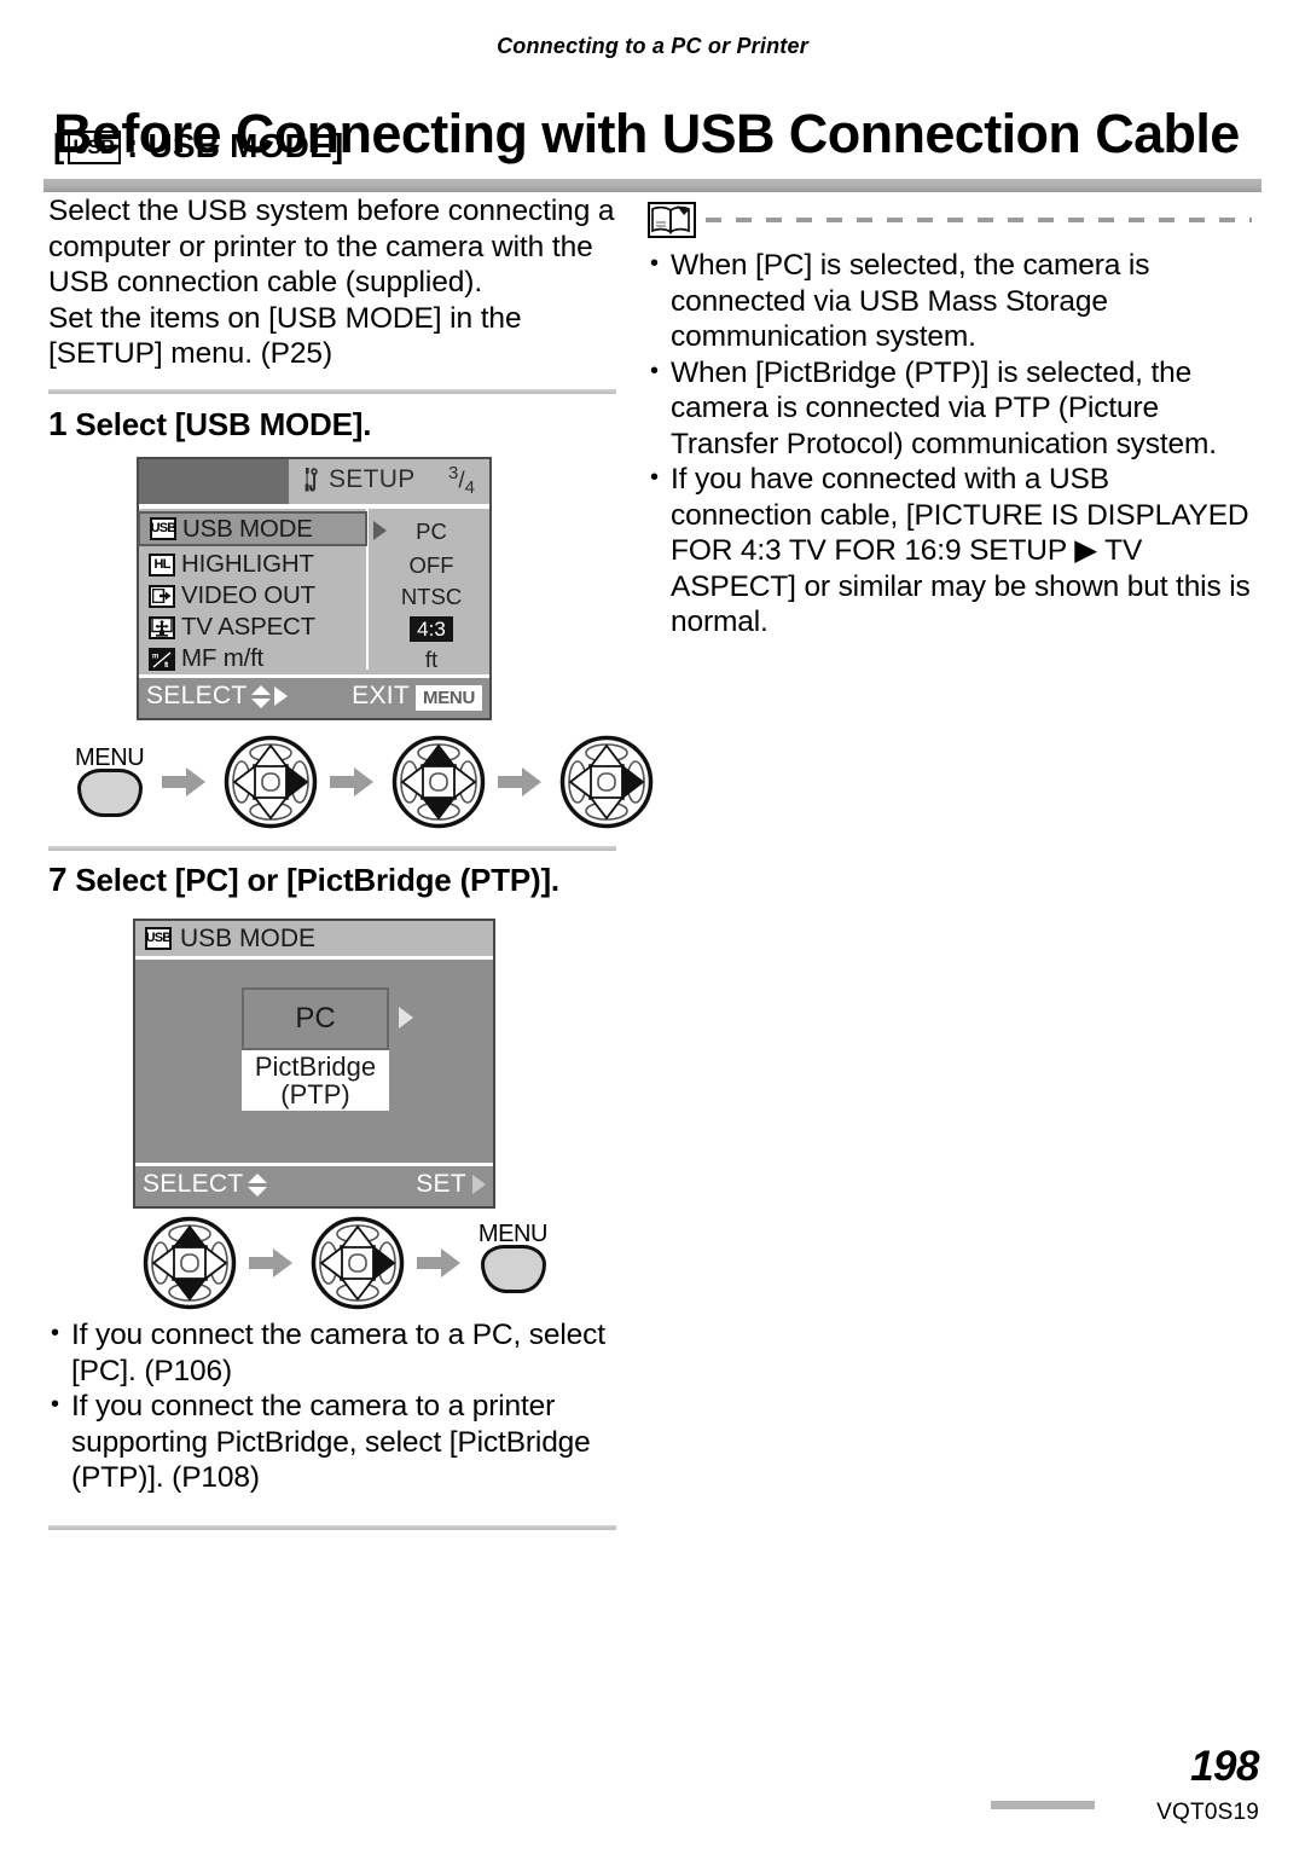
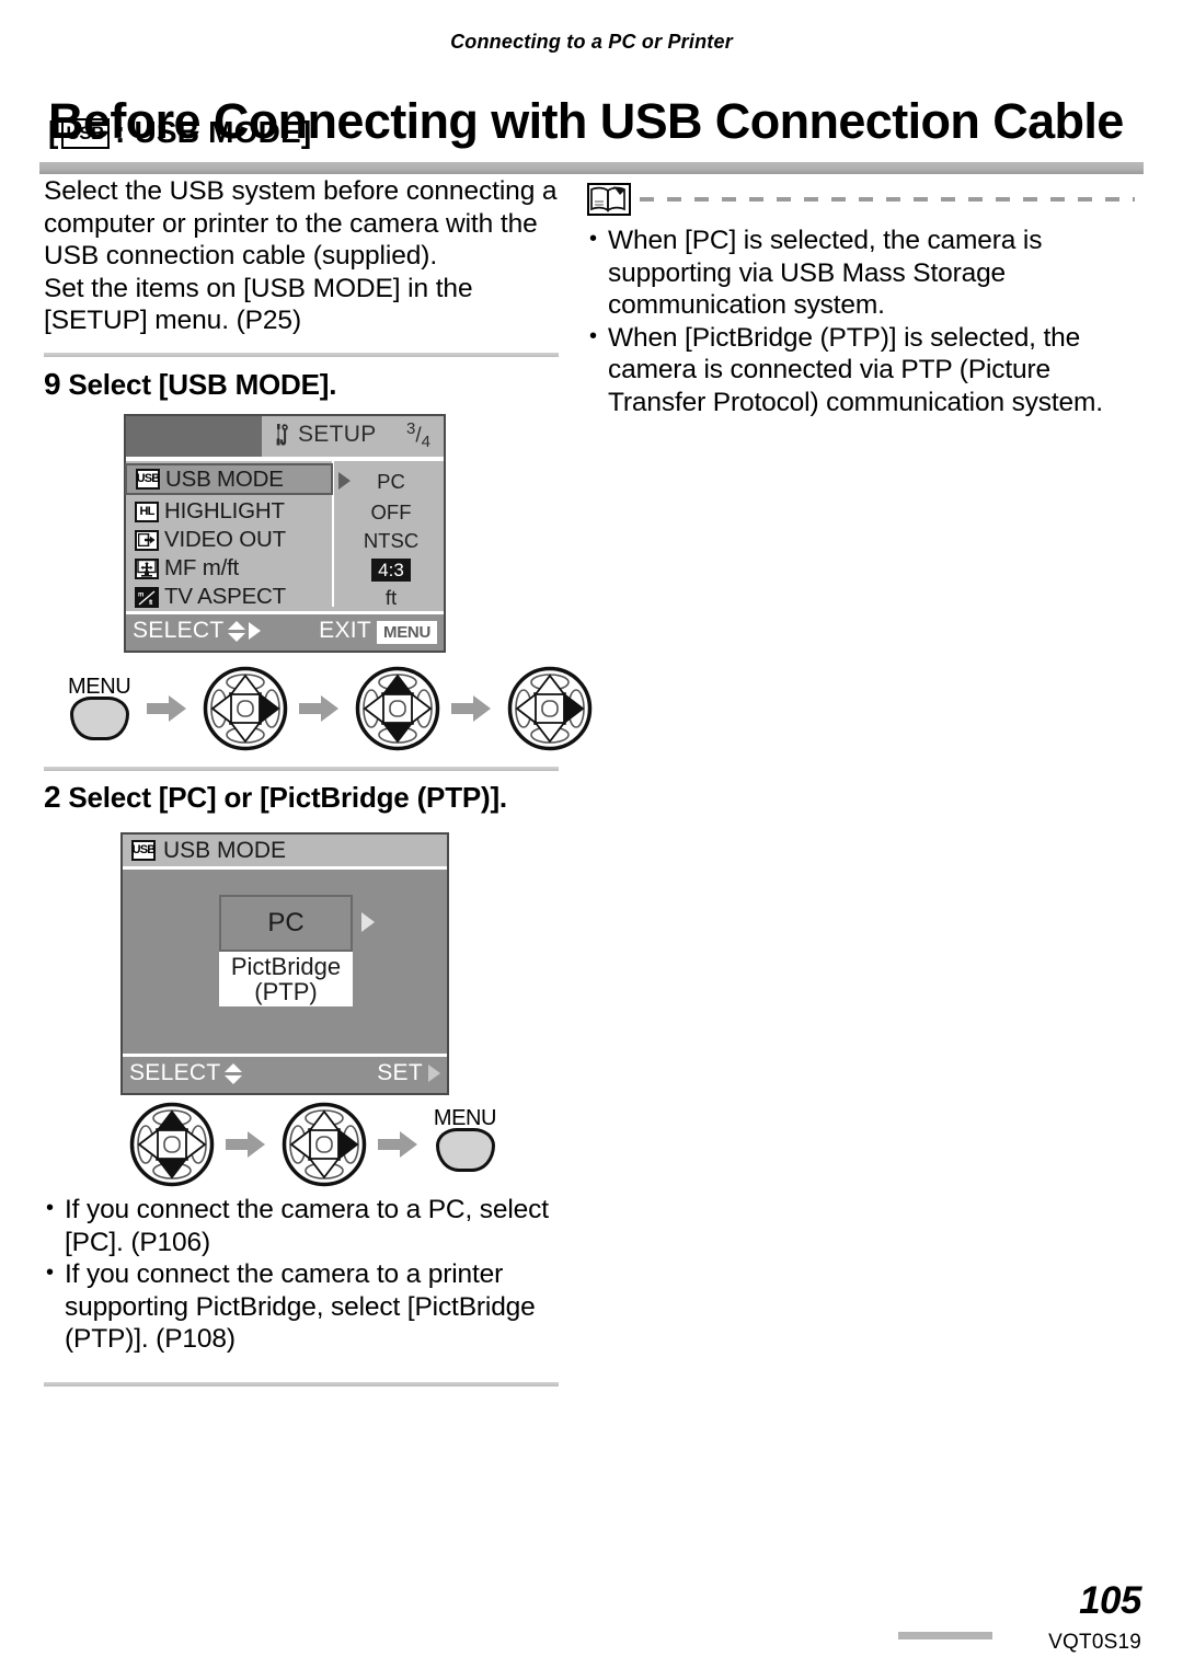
  Connecting to a PC or Printer
  Before Connecting with USB Connection Cable
  [
  USB
  : USB MODE]
  Select the USB system before connecting a computer or printer to the camera with the USB connection cable (supplied).
  Set the items on [USB MODE] in the [SETUP] menu. (P25)
- 1 Select [USB MODE].
+ 9 Select [USB MODE].
  SETUP
  3/4
  USB
  USB MODE
  PC
  HL
  HIGHLIGHT
  OFF
  VIDEO OUT
  NTSC
- TV ASPECT
+ MF m/ft
  4:3
- MF m/ft
+ TV ASPECT
  ft
  SELECT
  EXIT
  MENU
  MENU
- 7 Select [PC] or [PictBridge (PTP)].
+ 2 Select [PC] or [PictBridge (PTP)].
  USB
  USB MODE
  PC
  PictBridge
  (PTP)
  SELECT
  SET
  MENU
  If you connect the camera to a PC, select [PC]. (P106)
  If you connect the camera to a printer supporting PictBridge, select [PictBridge (PTP)]. (P108)
- When [PC] is selected, the camera is connected via USB Mass Storage communication system.
+ When [PC] is selected, the camera is supporting via USB Mass Storage communication system.
  When [PictBridge (PTP)] is selected, the camera is connected via PTP (Picture Transfer Protocol) communication system.
- If you have connected with a USB connection cable, [PICTURE IS DISPLAYED FOR 4:3 TV FOR 16:9 SETUP ▶ TV ASPECT] or similar may be shown but this is normal.
- 198
+ 105
  VQT0S19
